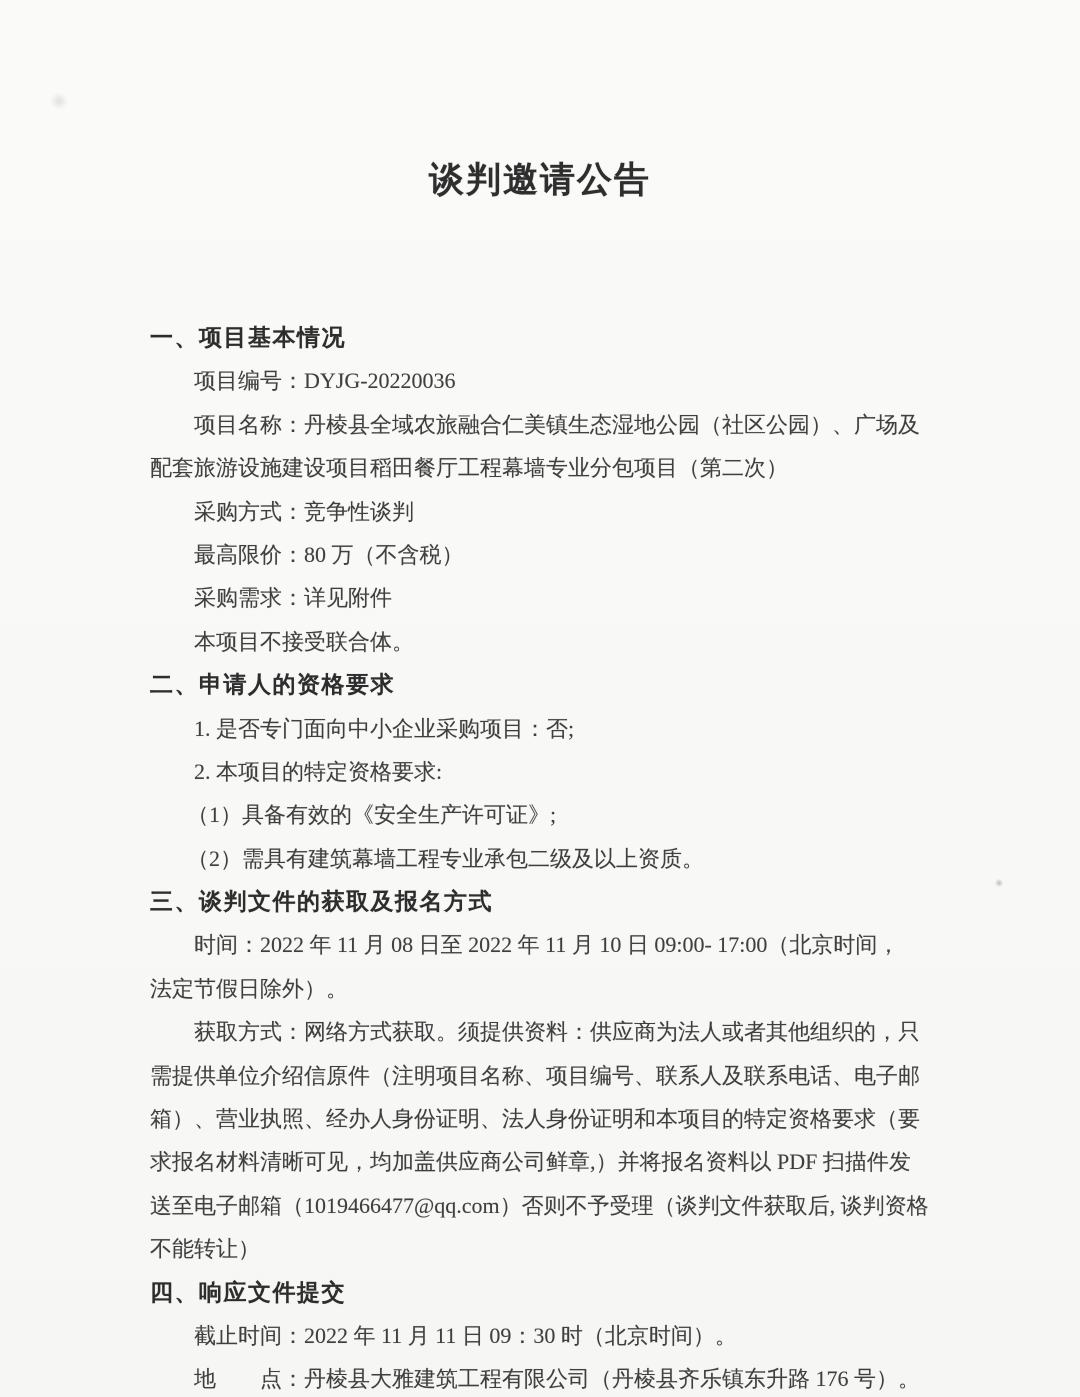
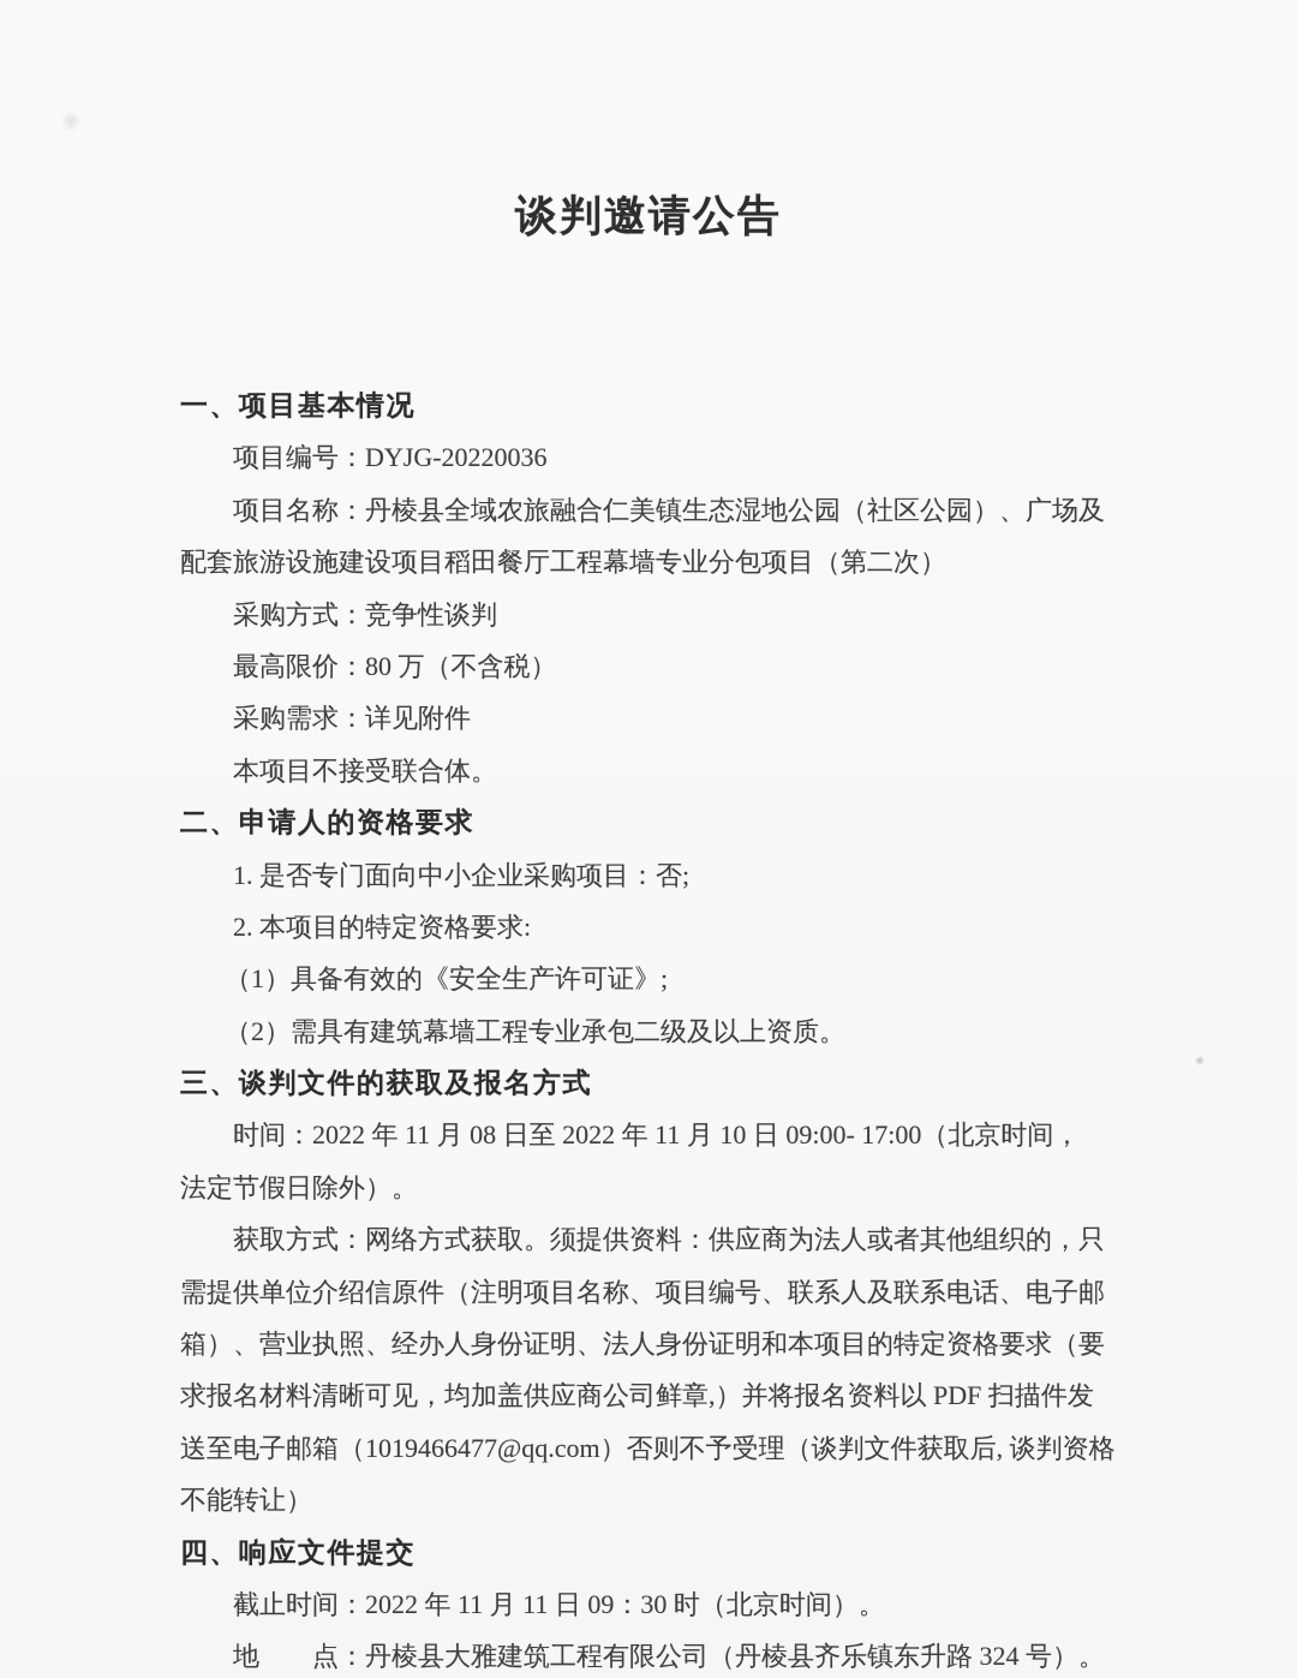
  谈判邀请公告
  一、项目基本情况
  项目编号：DYJG-20220036
  项目名称：丹棱县全域农旅融合仁美镇生态湿地公园（社区公园）、广场及
  配套旅游设施建设项目稻田餐厅工程幕墙专业分包项目（第二次）
  采购方式：竞争性谈判
  最高限价：80 万（不含税）
  采购需求：详见附件
  本项目不接受联合体。
  二、申请人的资格要求
  1. 是否专门面向中小企业采购项目：否;
  2. 本项目的特定资格要求:
  （1）具备有效的《安全生产许可证》;
  （2）需具有建筑幕墙工程专业承包二级及以上资质。
  三、谈判文件的获取及报名方式
  时间：2022 年 11 月 08 日至 2022 年 11 月 10 日 09:00- 17:00（北京时间，
  法定节假日除外）。
  获取方式：网络方式获取。须提供资料：供应商为法人或者其他组织的，只
  需提供单位介绍信原件（注明项目名称、项目编号、联系人及联系电话、电子邮
  箱）、营业执照、经办人身份证明、法人身份证明和本项目的特定资格要求（要
  求报名材料清晰可见，均加盖供应商公司鲜章,）并将报名资料以 PDF 扫描件发
  送至电子邮箱（1019466477@qq.com）否则不予受理（谈判文件获取后, 谈判资格
  不能转让）
  四、响应文件提交
  截止时间：2022 年 11 月 11 日 09：30 时（北京时间）。
- 地 点：丹棱县大雅建筑工程有限公司（丹棱县齐乐镇东升路 176 号）。
+ 地 点：丹棱县大雅建筑工程有限公司（丹棱县齐乐镇东升路 324 号）。
